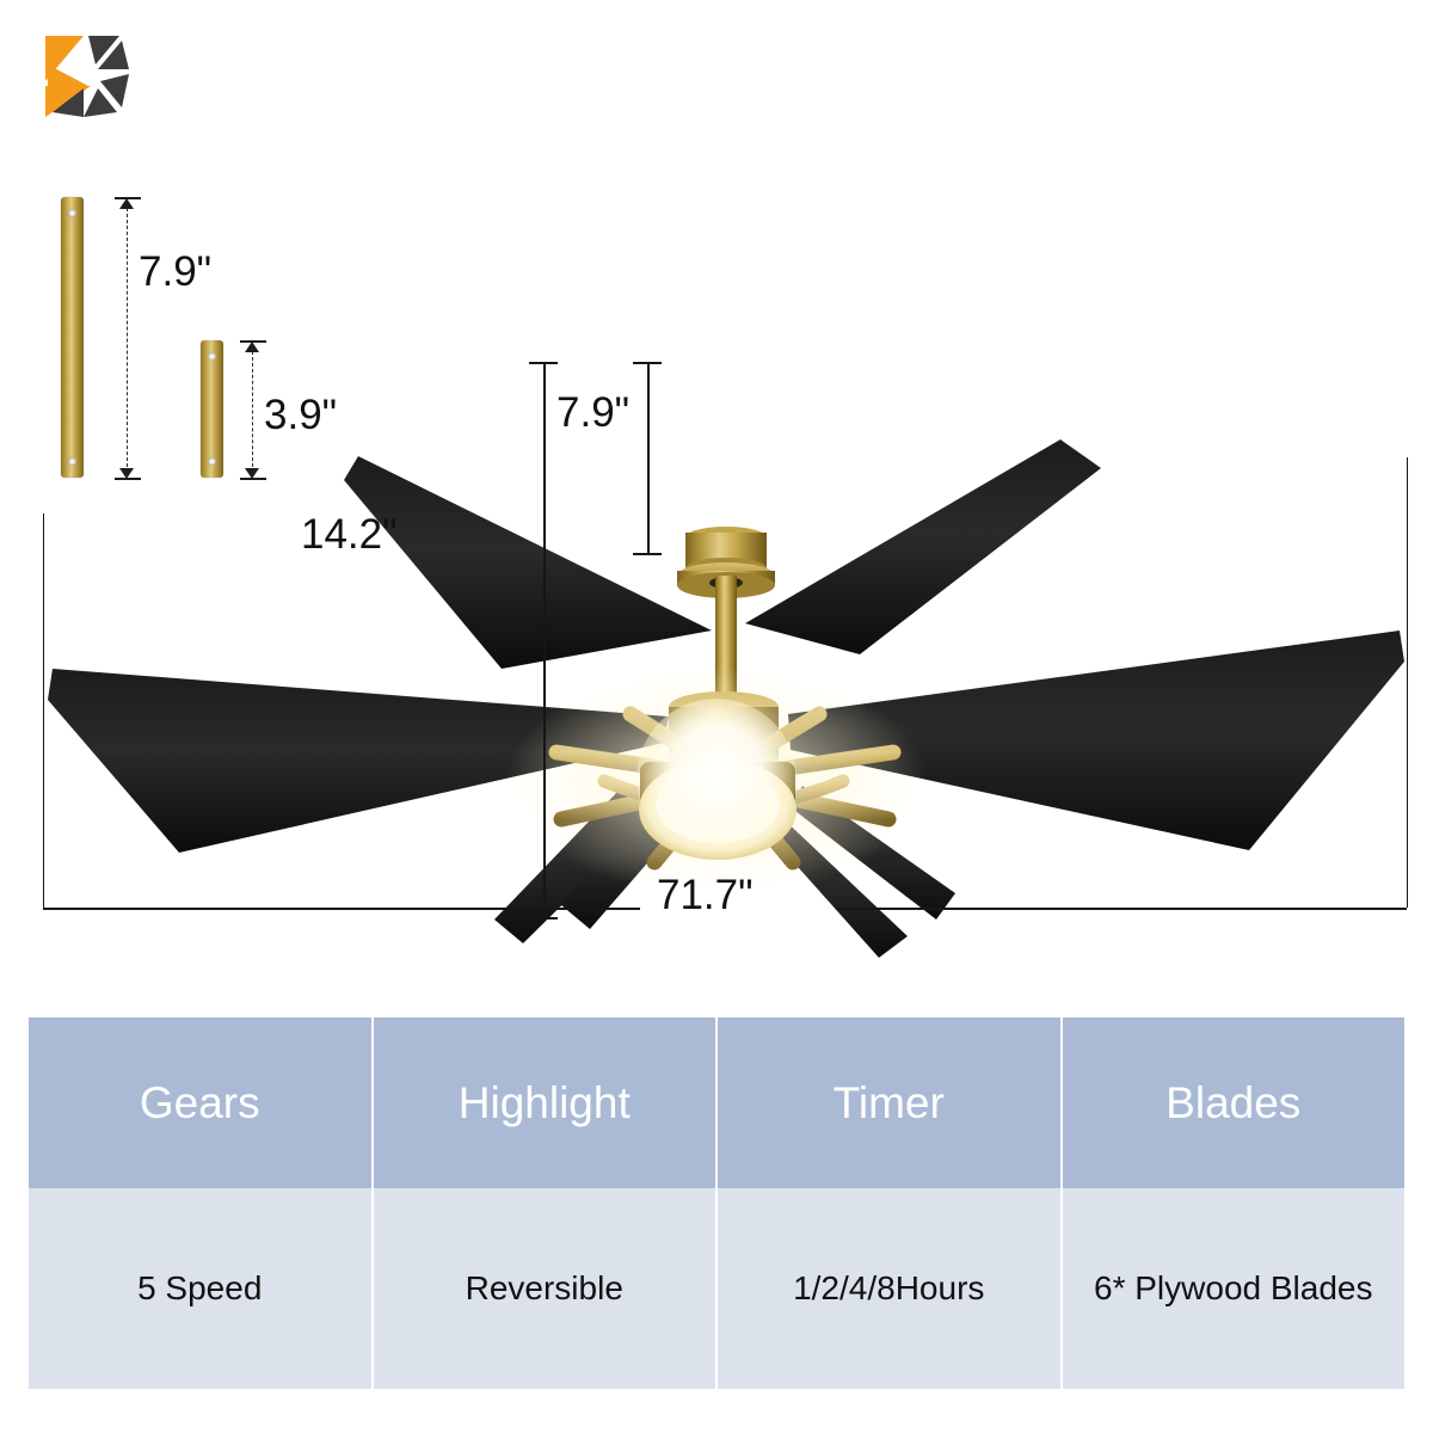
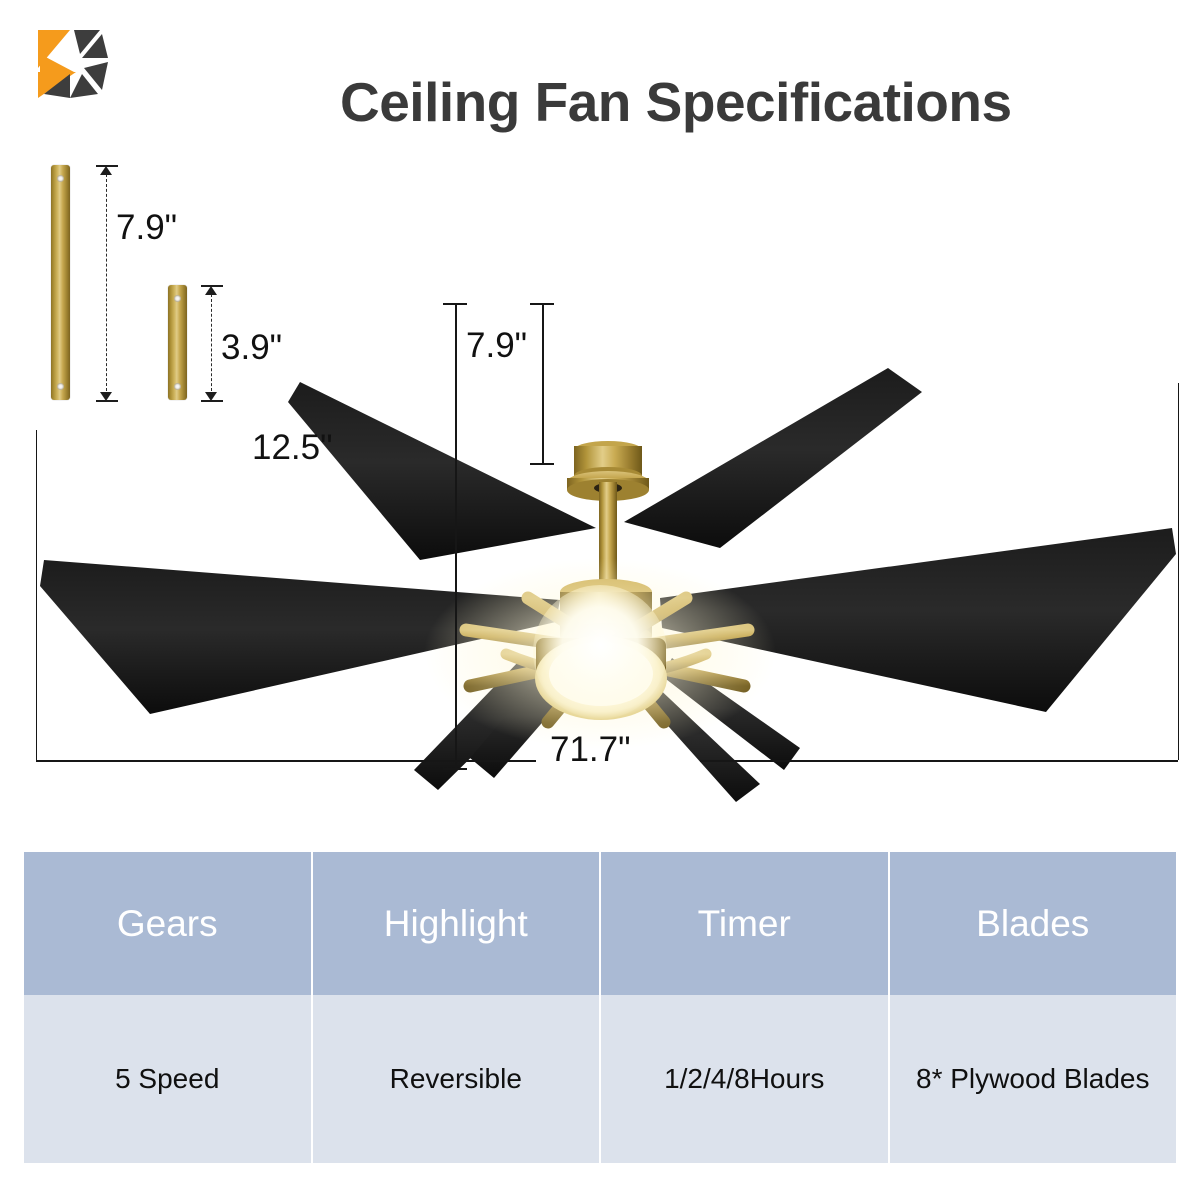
+ Ceiling Fan Specifications
  7.9"
  3.9"
  7.9"
- 14.2"
+ 12.5"
  71.7"
  Gears	Highlight	Timer	Blades
- 5 Speed	Reversible	1/2/4/8Hours	6* Plywood Blades
+ 5 Speed	Reversible	1/2/4/8Hours	8* Plywood Blades
